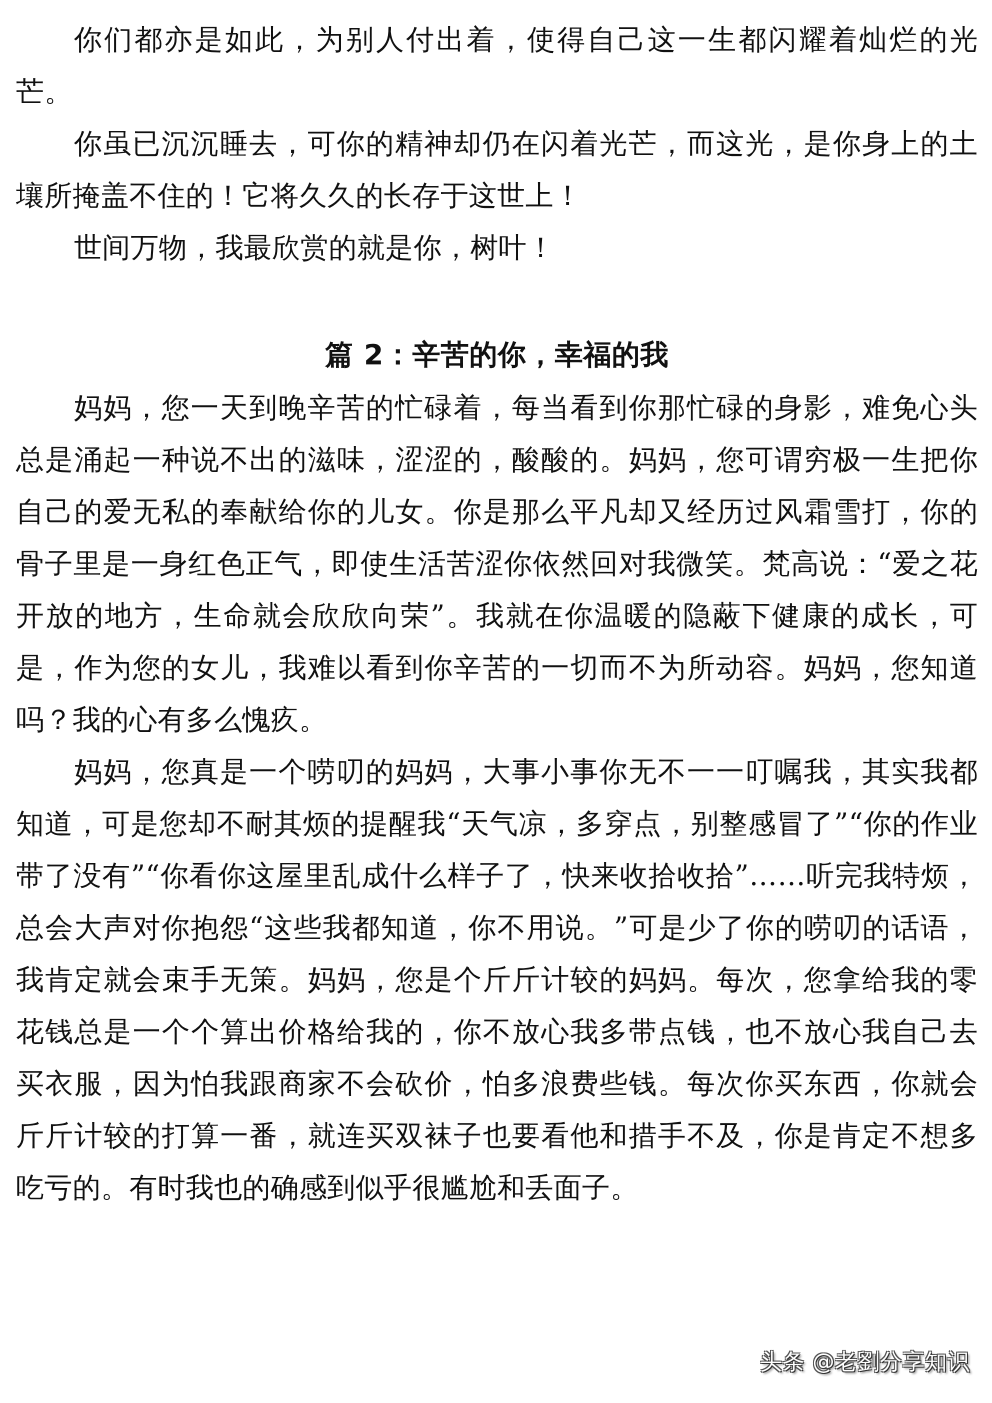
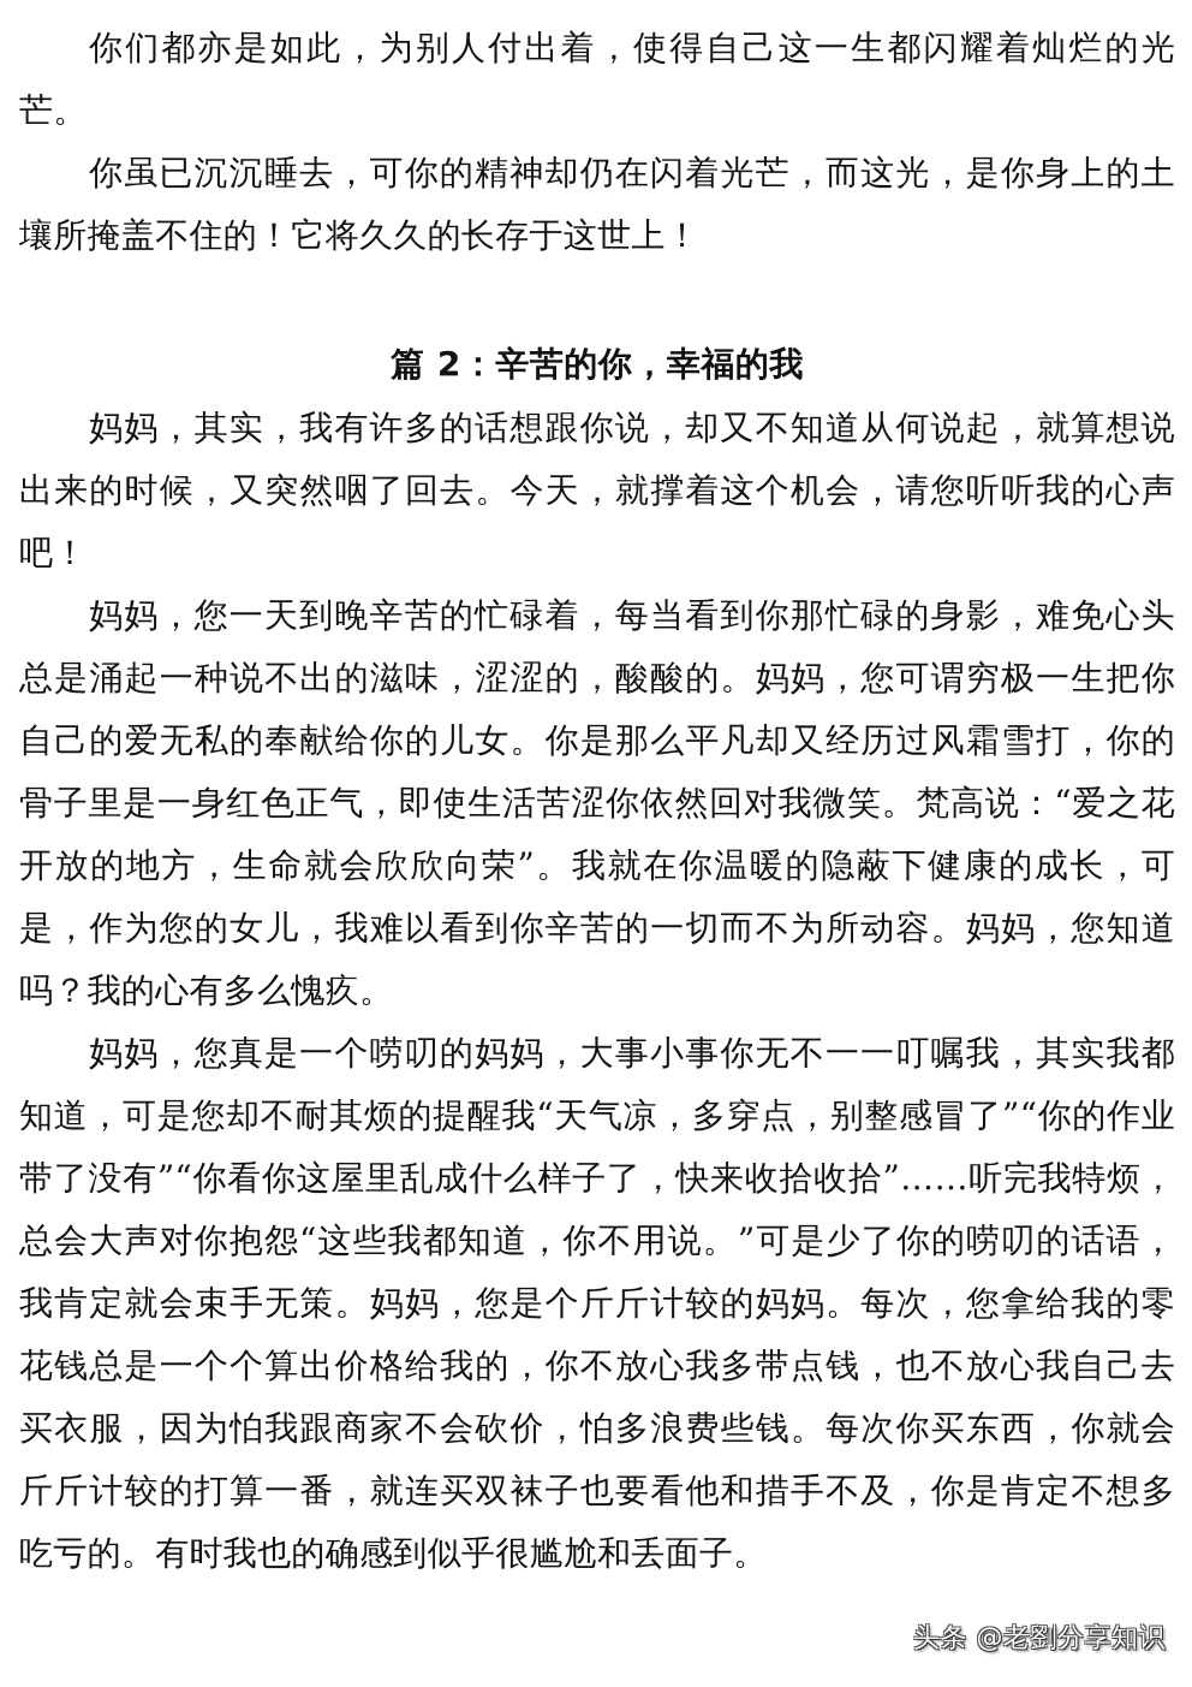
  你们都亦是如此，为别人付出着，使得自己这一生都闪耀着灿烂的光芒。
  你虽已沉沉睡去，可你的精神却仍在闪着光芒，而这光，是你身上的土壤所掩盖不住的！它将久久的长存于这世上！
- 世间万物，我最欣赏的就是你，树叶！
  篇 2：辛苦的你，幸福的我
+ 妈妈，其实，我有许多的话想跟你说，却又不知道从何说起，就算想说出来的时候，又突然咽了回去。今天，就撑着这个机会，请您听听我的心声吧！
  妈妈，您一天到晚辛苦的忙碌着，每当看到你那忙碌的身影，难免心头总是涌起一种说不出的滋味，涩涩的，酸酸的。妈妈，您可谓穷极一生把你自己的爱无私的奉献给你的儿女。你是那么平凡却又经历过风霜雪打，你的骨子里是一身红色正气，即使生活苦涩你依然回对我微笑。梵高说：“爱之花开放的地方，生命就会欣欣向荣”。我就在你温暖的隐蔽下健康的成长，可是，作为您的女儿，我难以看到你辛苦的一切而不为所动容。妈妈，您知道吗？我的心有多么愧疚。
  妈妈，您真是一个唠叨的妈妈，大事小事你无不一一叮嘱我，其实我都知道，可是您却不耐其烦的提醒我“天气凉，多穿点，别整感冒了”“你的作业带了没有”“你看你这屋里乱成什么样子了，快来收拾收拾”……听完我特烦，总会大声对你抱怨“这些我都知道，你不用说。”可是少了你的唠叨的话语，我肯定就会束手无策。妈妈，您是个斤斤计较的妈妈。每次，您拿给我的零花钱总是一个个算出价格给我的，你不放心我多带点钱，也不放心我自己去买衣服，因为怕我跟商家不会砍价，怕多浪费些钱。每次你买东西，你就会斤斤计较的打算一番，就连买双袜子也要看他和措手不及，你是肯定不想多吃亏的。有时我也的确感到似乎很尴尬和丢面子。
  头条 @老劉分享知识
